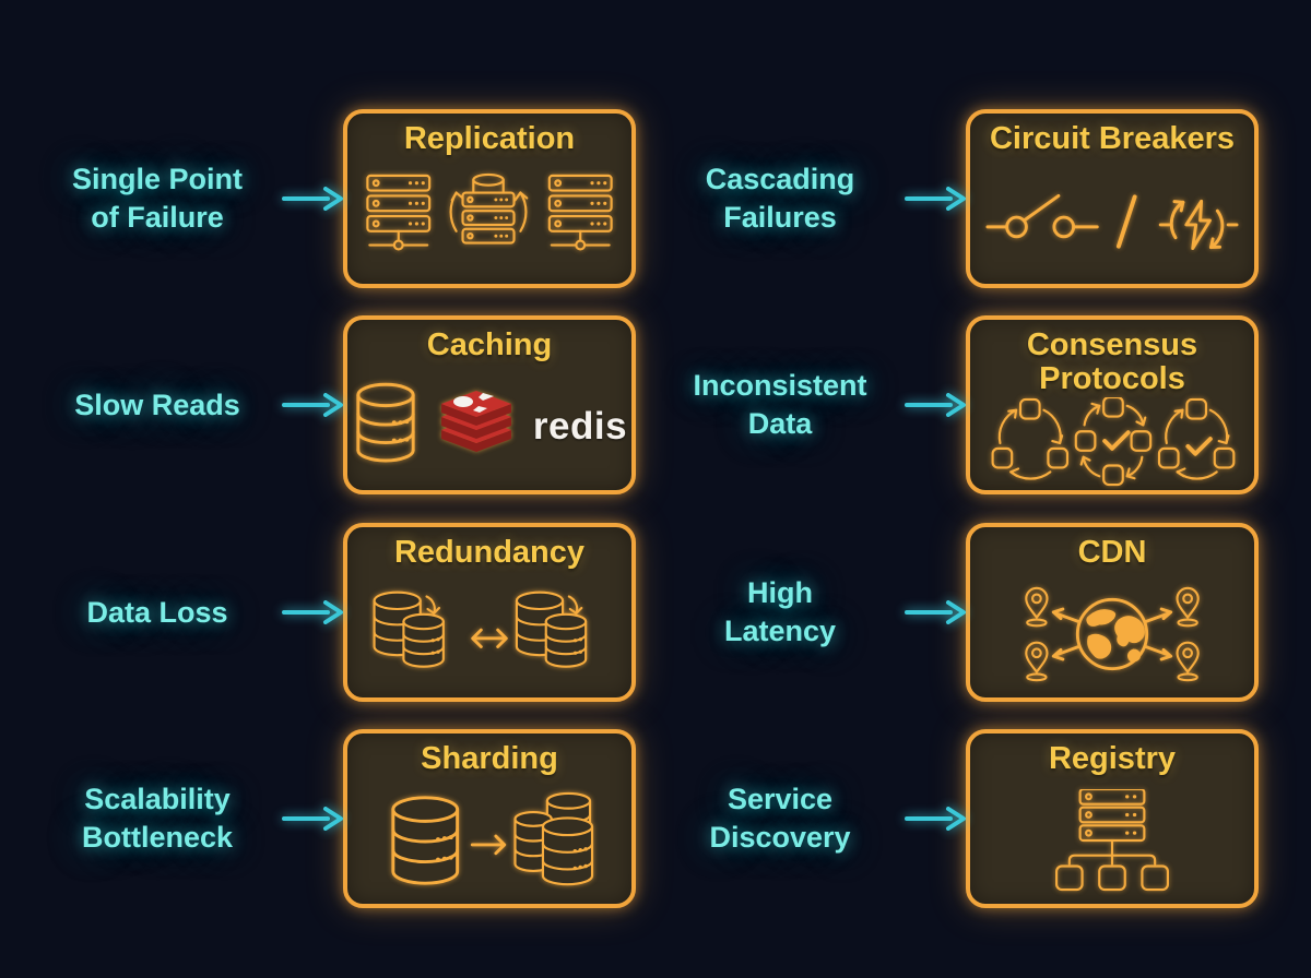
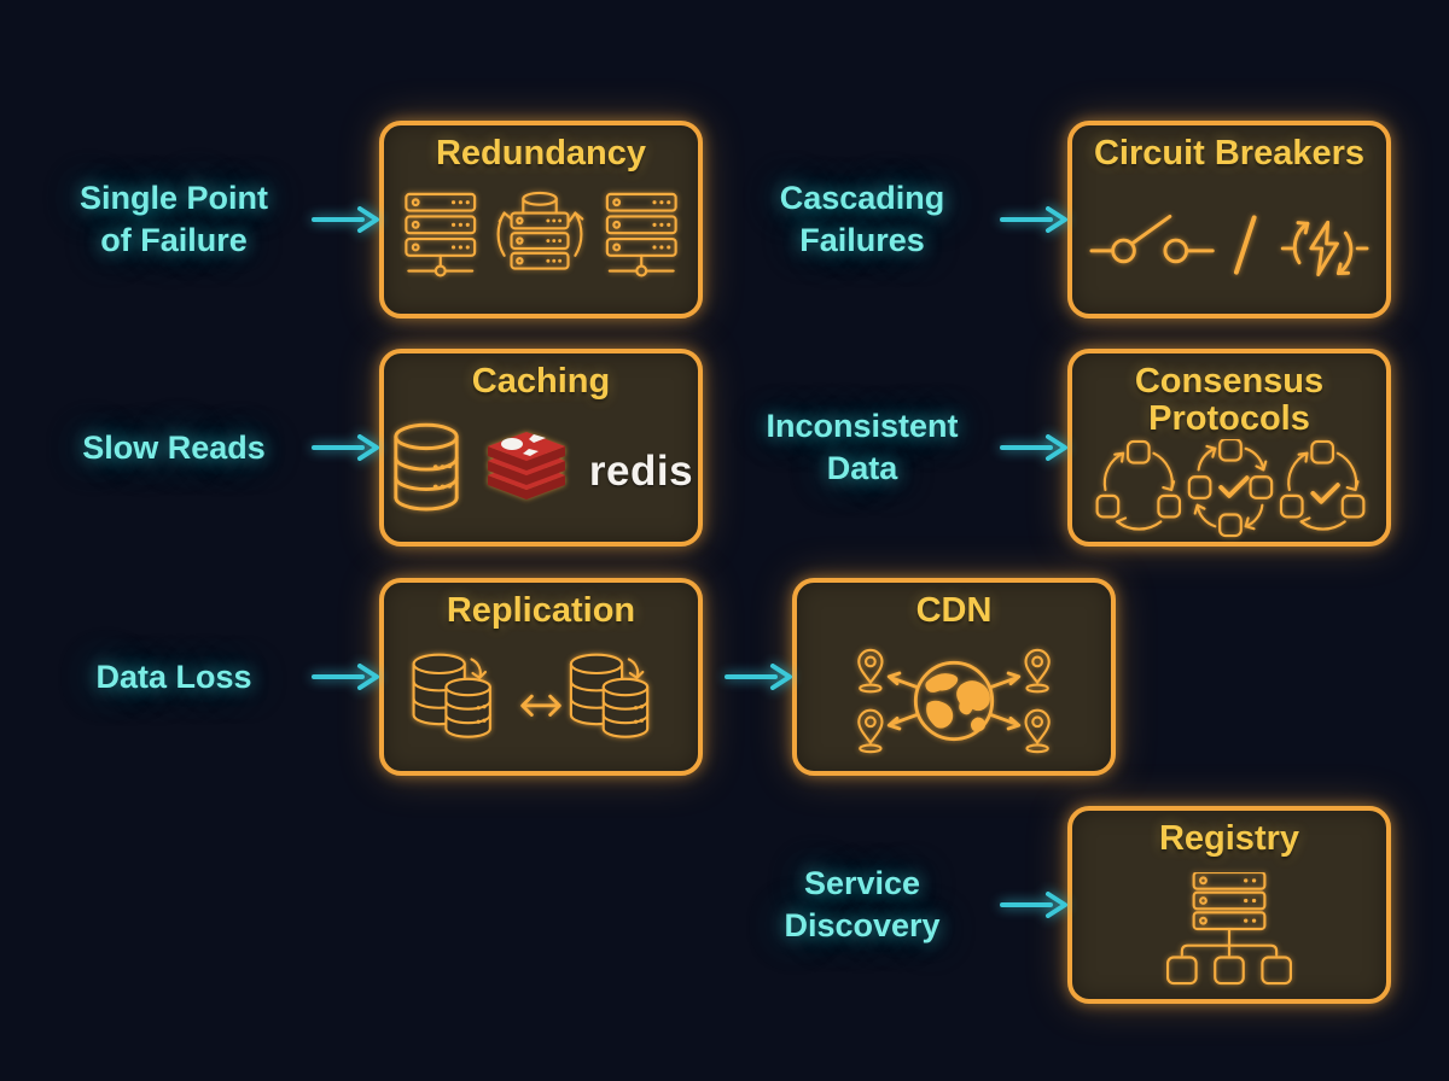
  Single Point
  of Failure
- Replication
+ Redundancy
  Cascading
  Failures
  Circuit Breakers
  Slow Reads
  Caching
  redis
  Inconsistent
  Data
  Consensus
  Protocols
  Data Loss
- Redundancy
+ Replication
- High
- Latency
  CDN
- Scalability
- Bottleneck
- Sharding
  Service
  Discovery
  Registry
